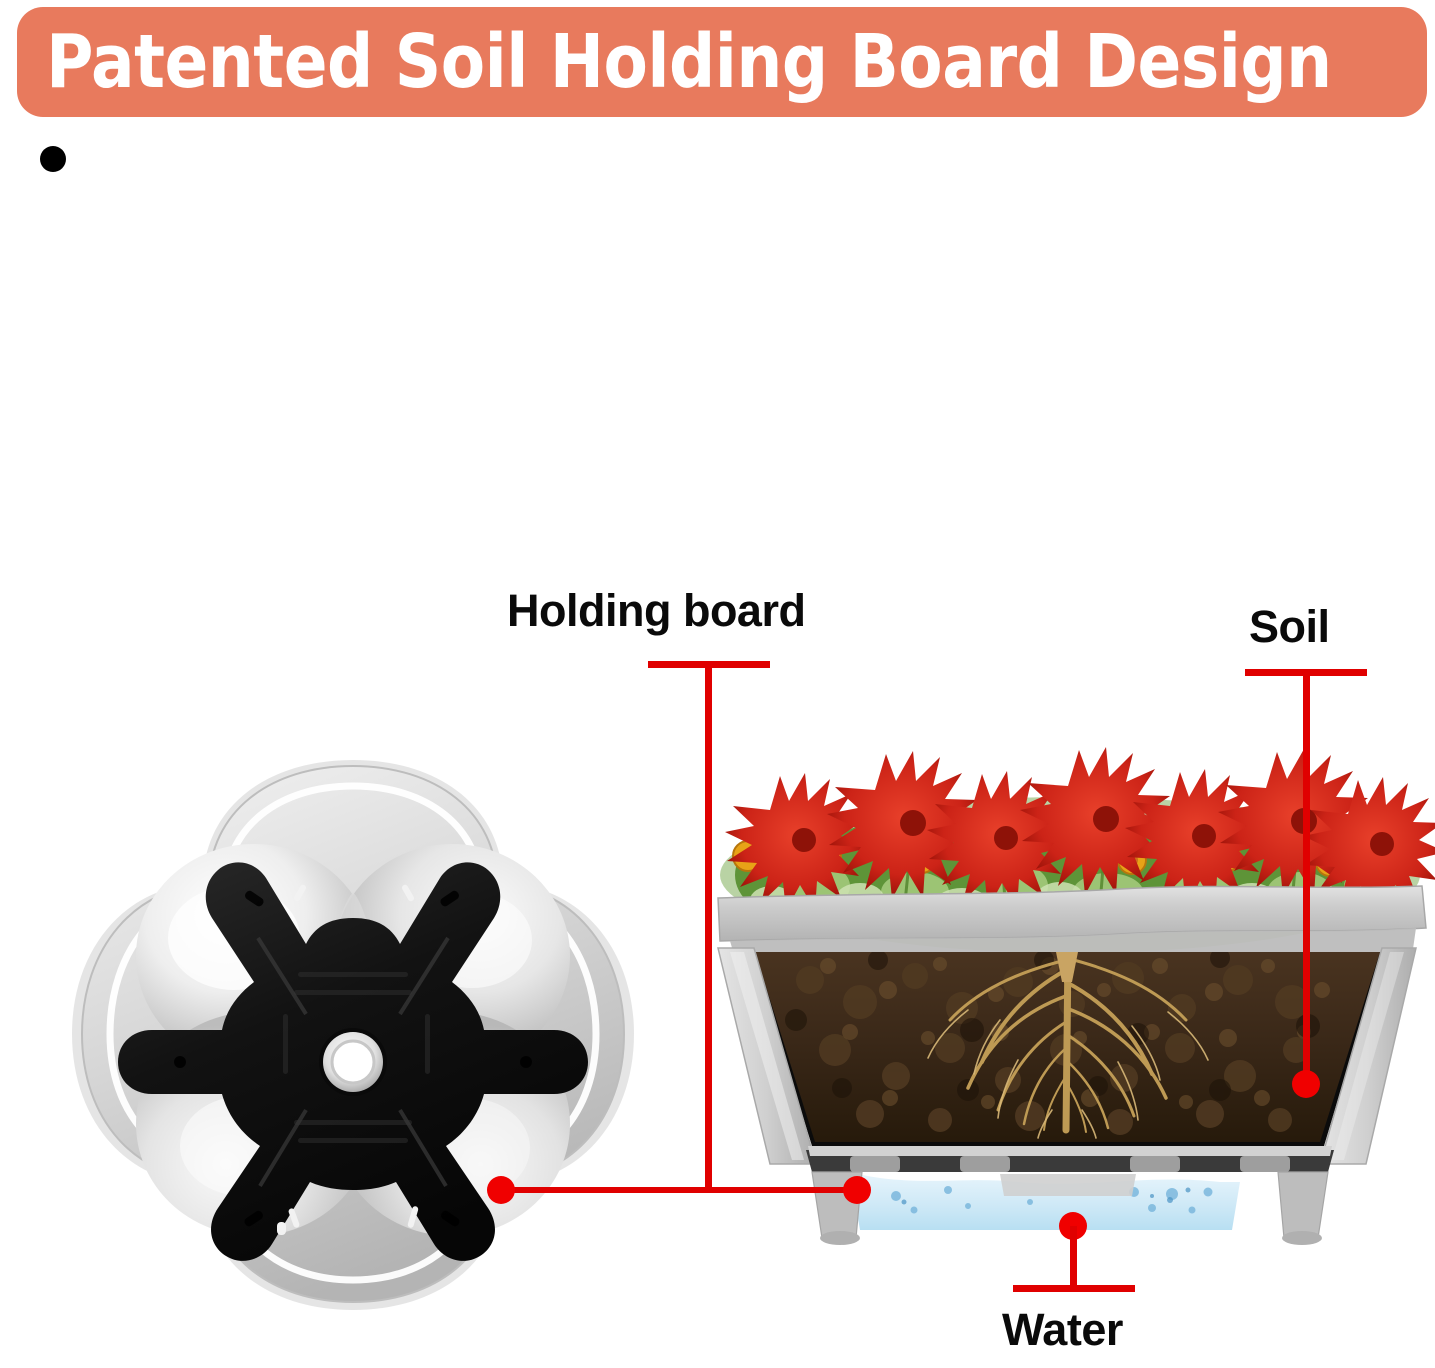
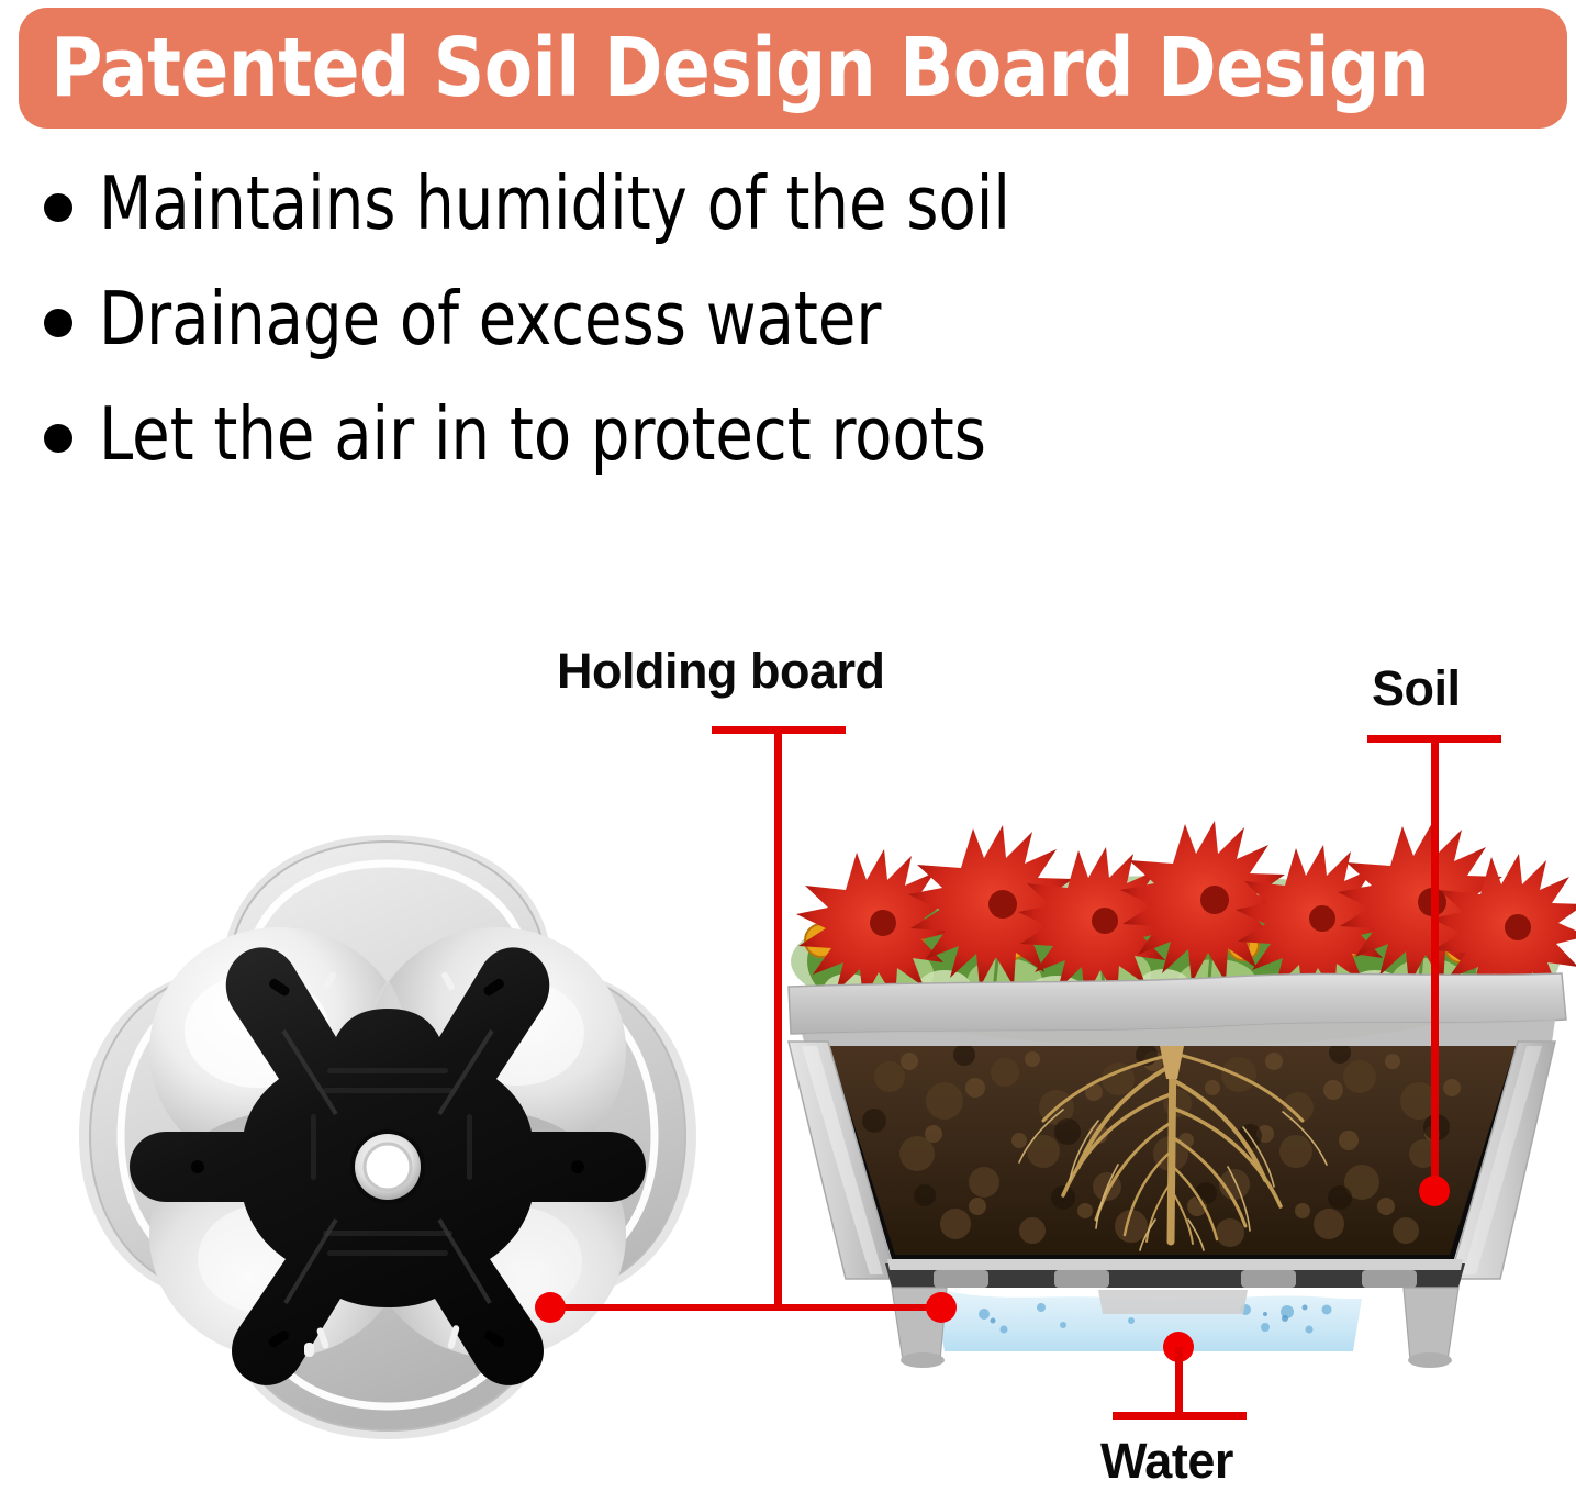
- Patented Soil Holding Board Design
+ Patented Soil Design Board Design
+ Maintains humidity of the soil
+ Drainage of excess water
+ Let the air in to protect roots
  Holding board
  Soil
  Water
